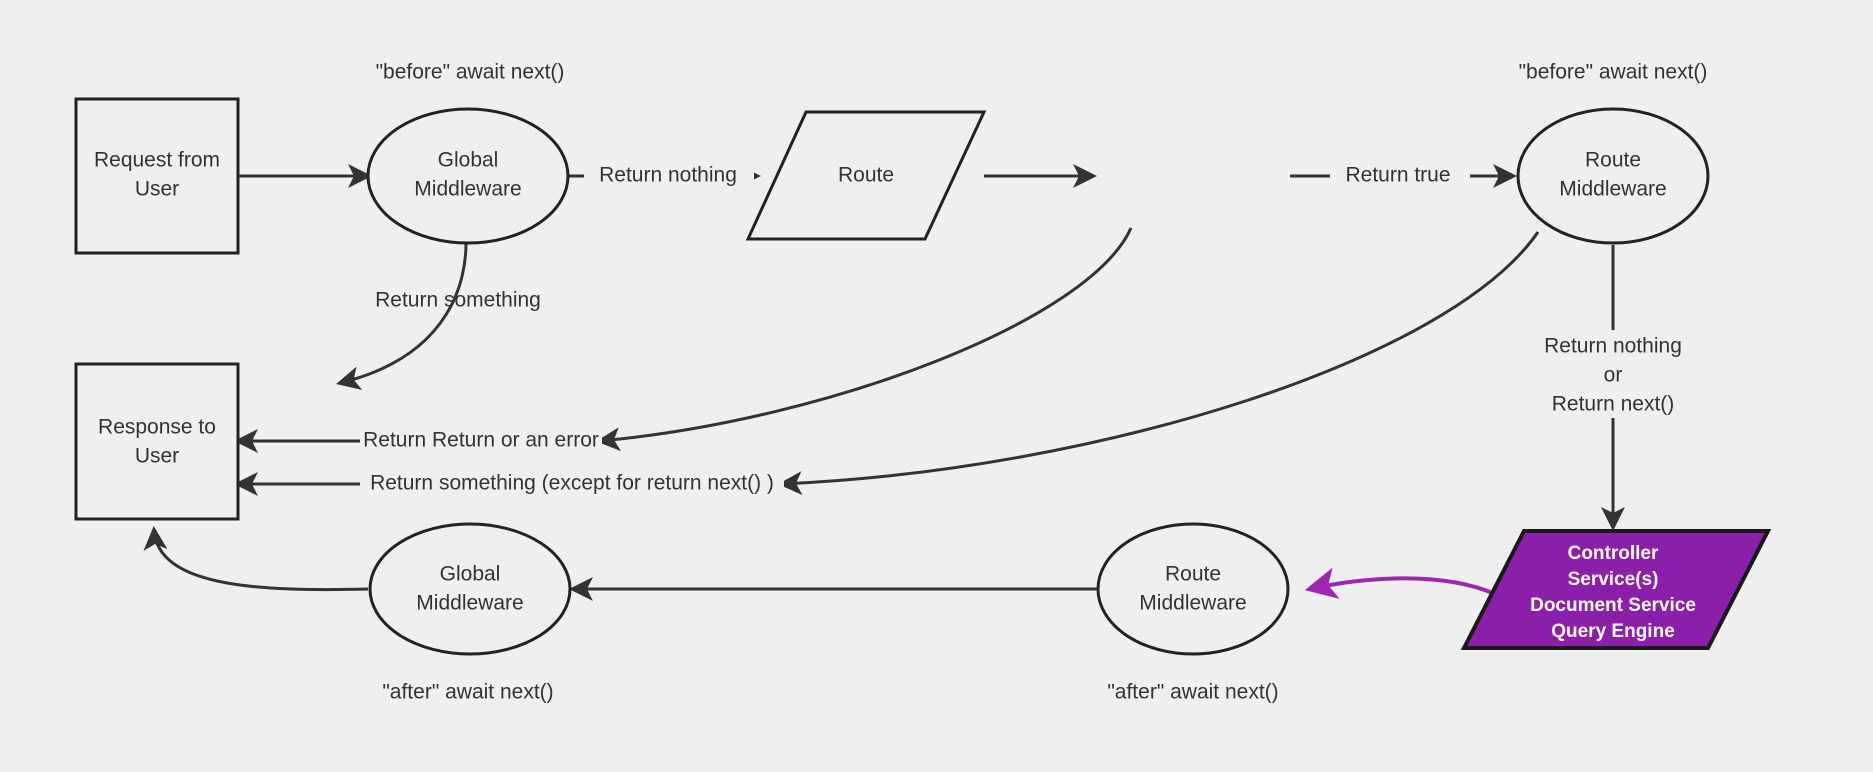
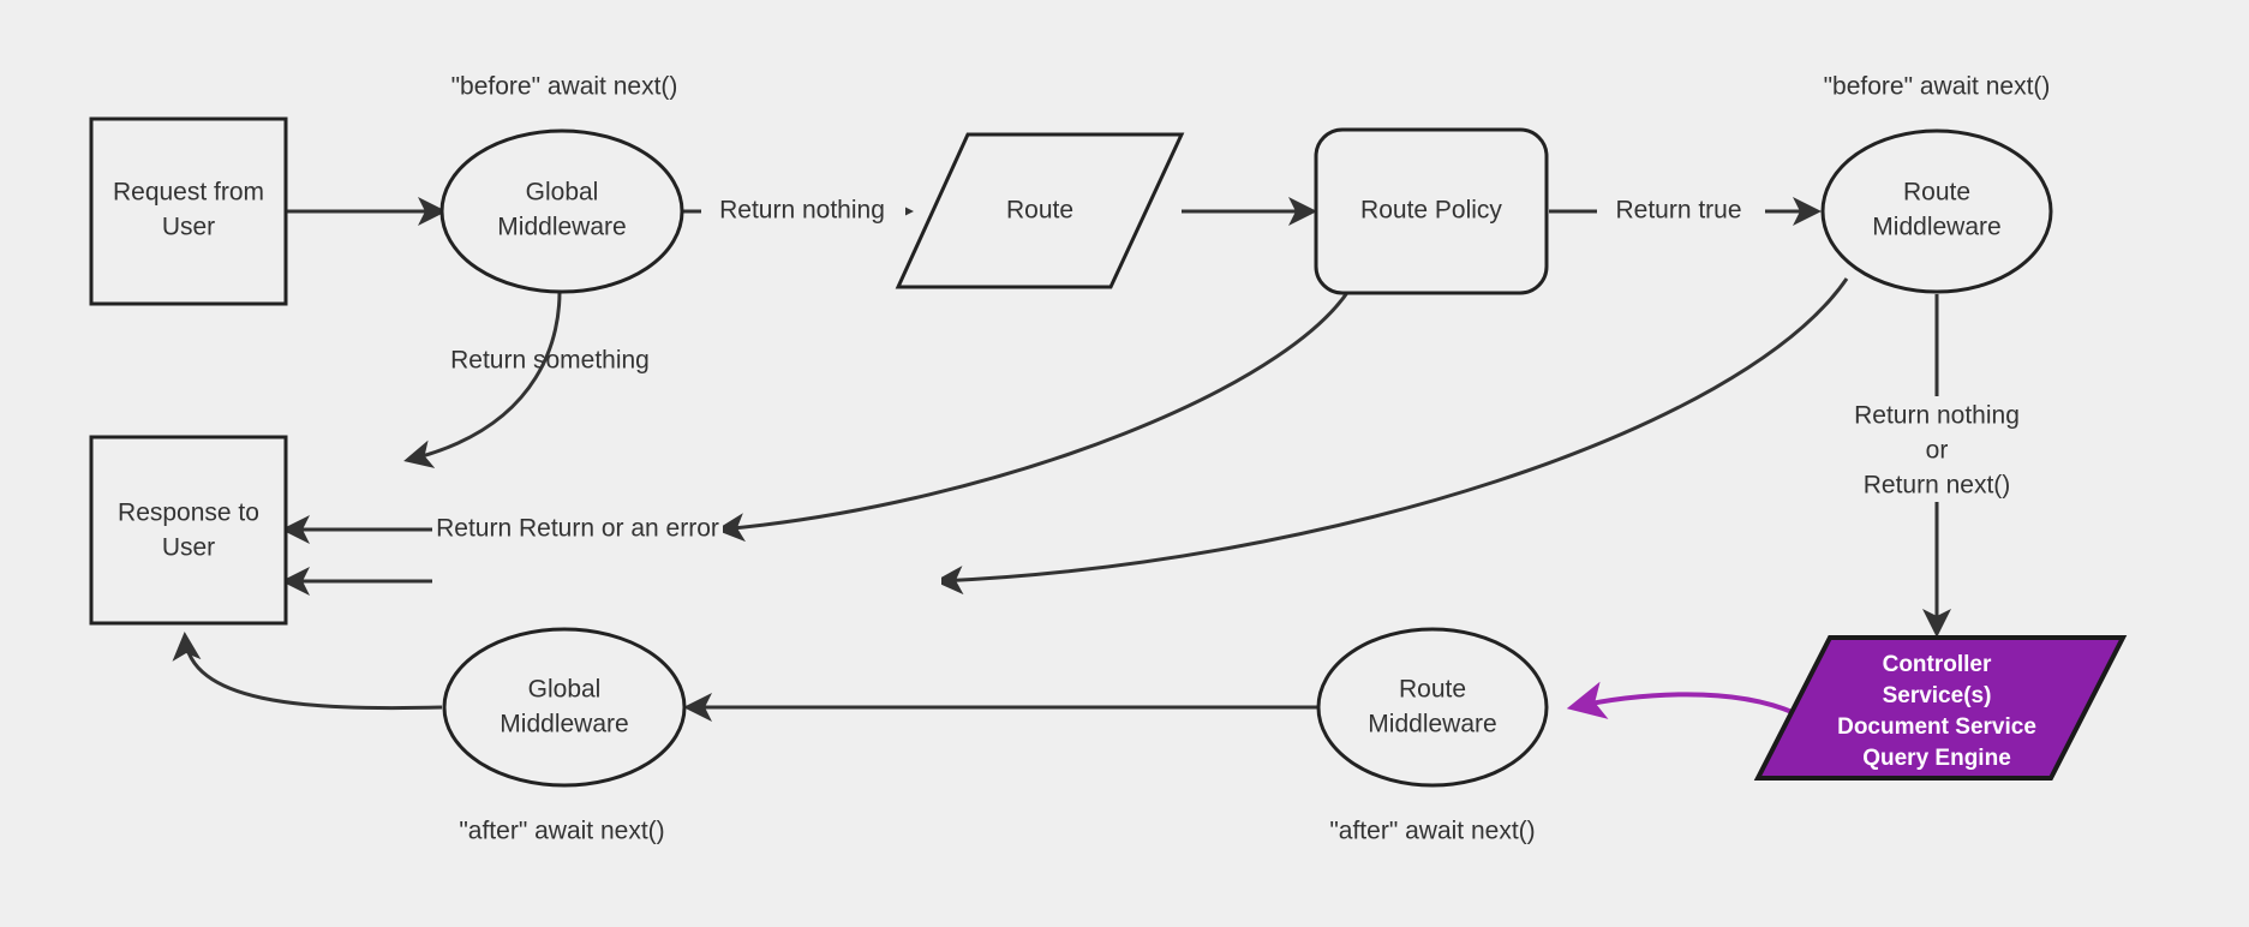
  Request from
  User
  Global
  Middleware
  Route
+ Route Policy
  Route
  Middleware
  Controller
  Service(s)
  Document Service
  Query Engine
  Route
  Middleware
  Global
  Middleware
  Response to
  User
  Return nothing
  Return true
  Return something
  Return Return or an error
- Return something (except for return next() )
  Return nothing
  or
  Return next()
  "before" await next()
  "before" await next()
  "after" await next()
  "after" await next()
